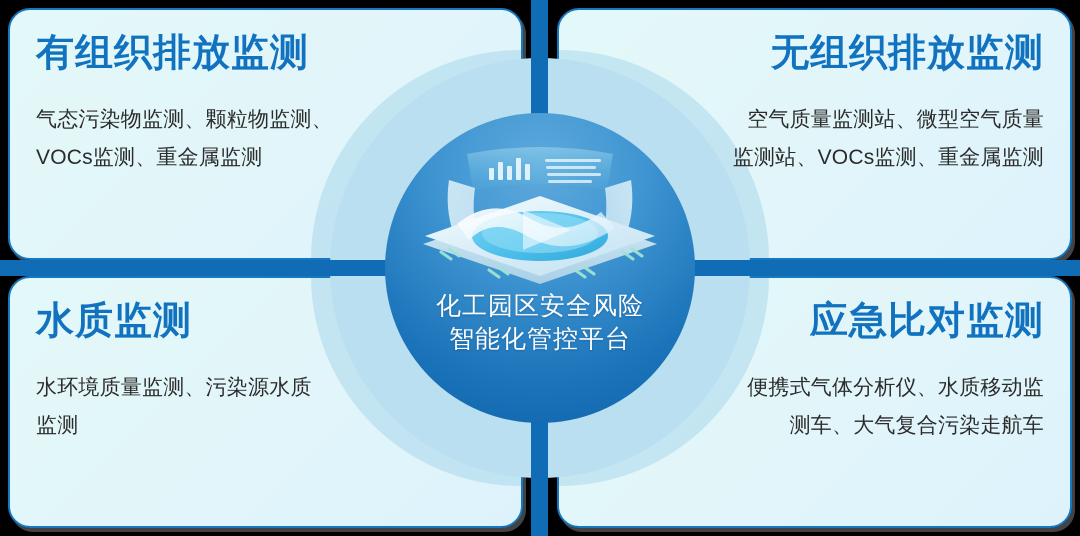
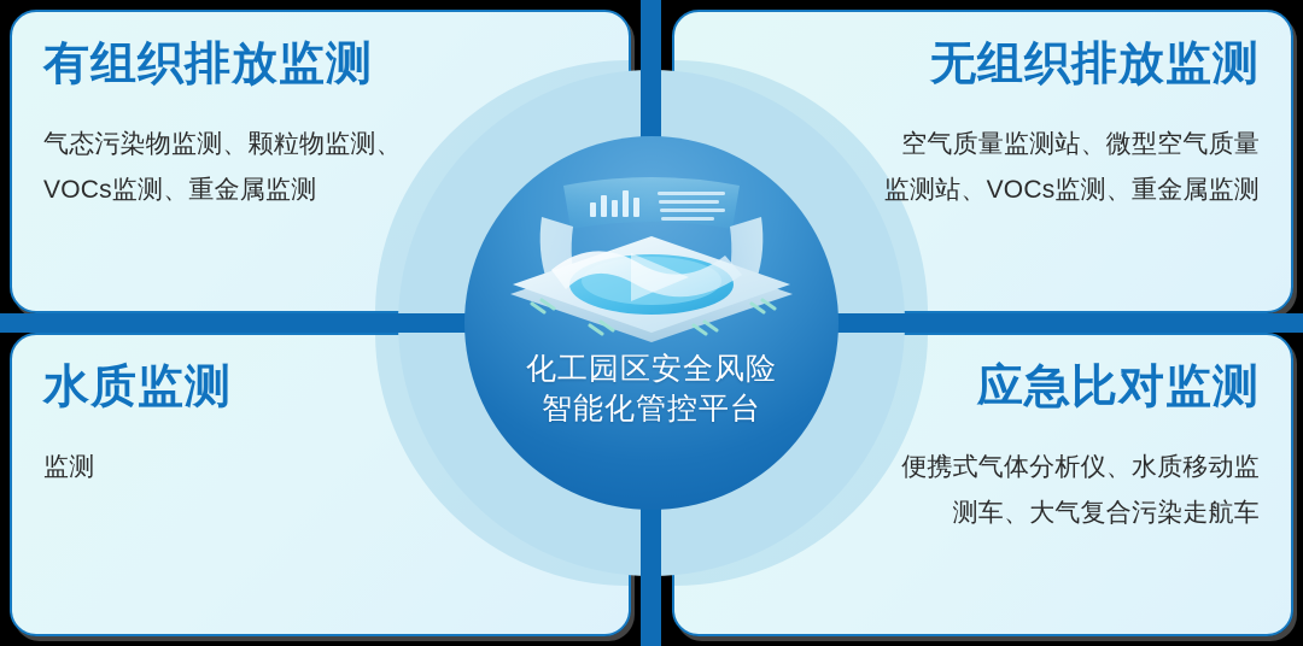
  有组织排放监测
  气态污染物监测、颗粒物监测、
  VOCs监测、重金属监测
  无组织排放监测
  空气质量监测站、微型空气质量
  监测站、VOCs监测、重金属监测
  水质监测
- 水环境质量监测、污染源水质
  监测
  应急比对监测
  便携式气体分析仪、水质移动监
  测车、大气复合污染走航车
  化工园区安全风险
  智能化管控平台
